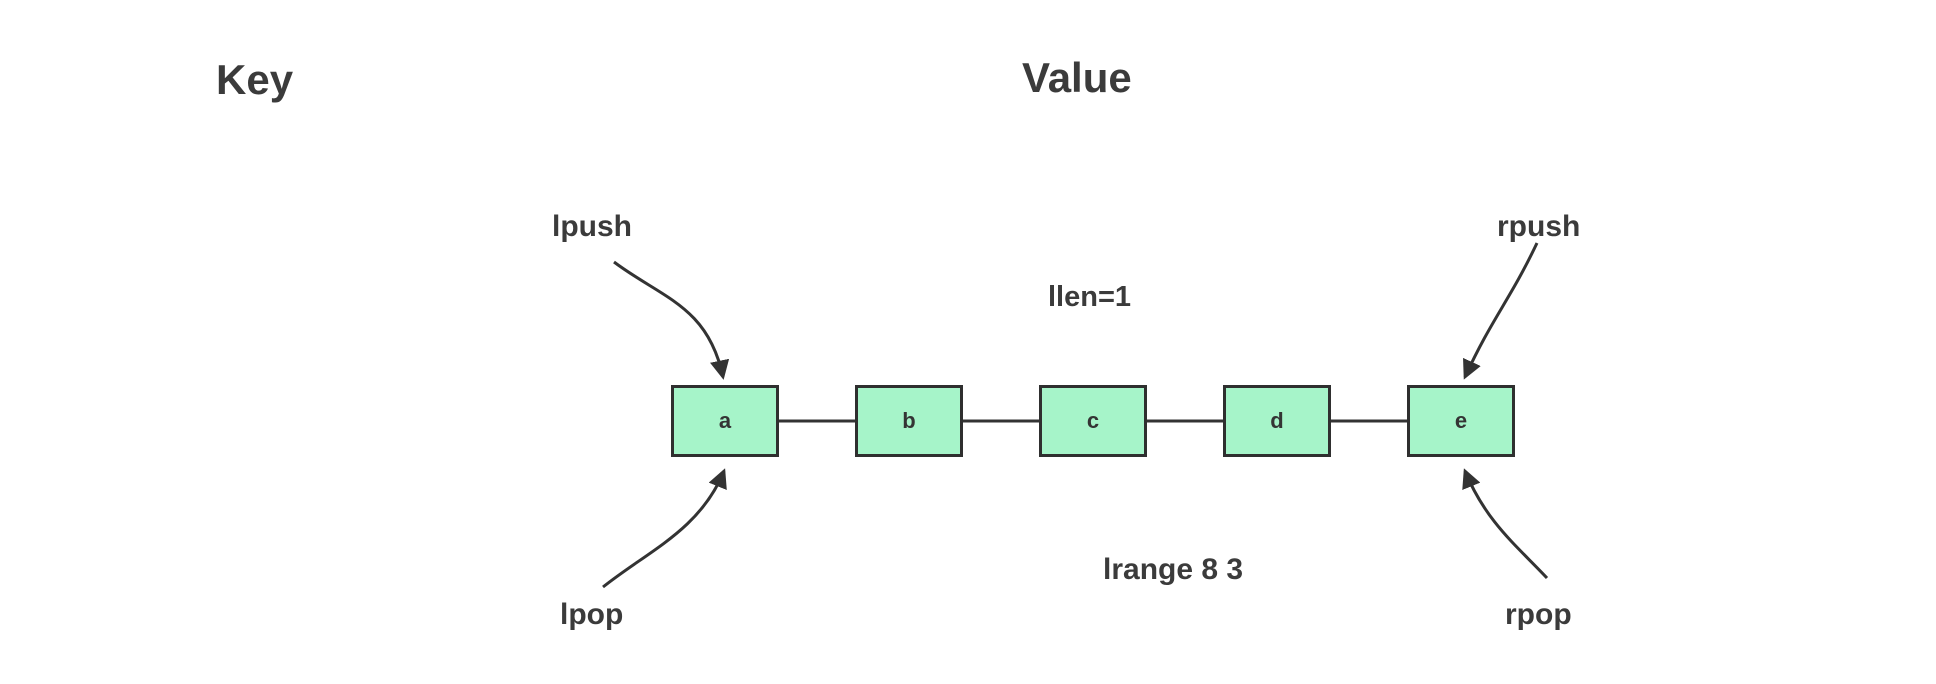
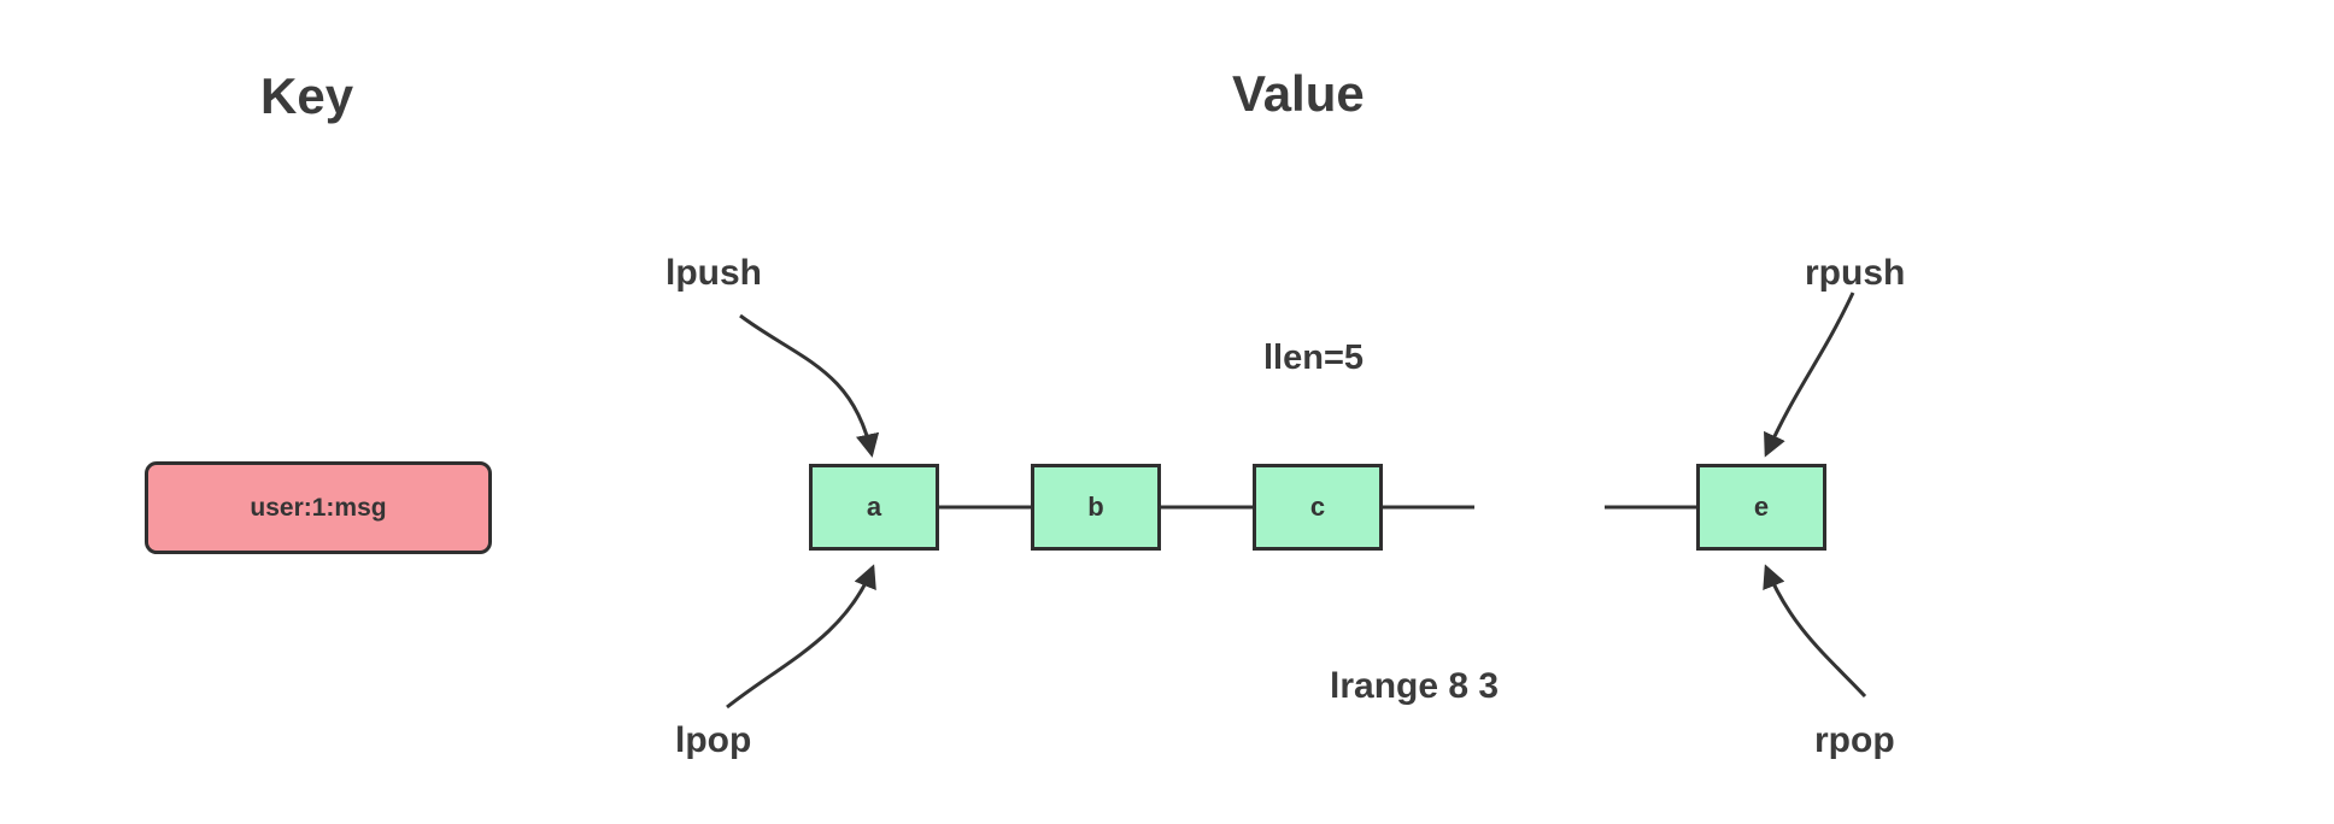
  Key
  Value
+ user:1:msg
  a
  b
  c
- d
  e
  lpush
  lpop
  rpush
  rpop
- llen=1
+ llen=5
  lrange 8 3
